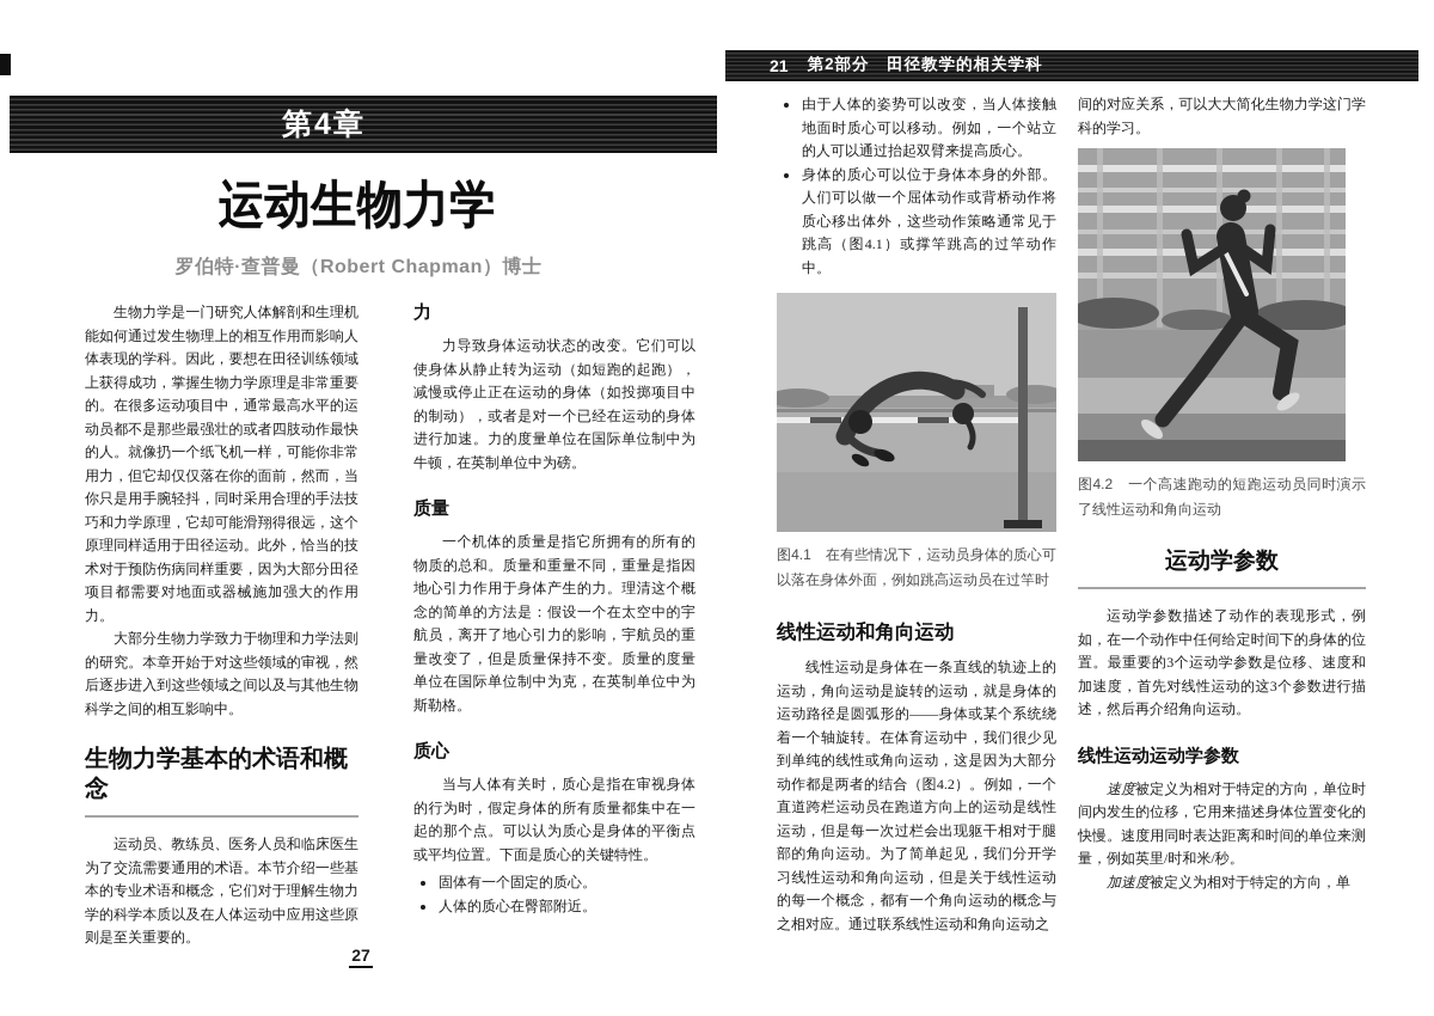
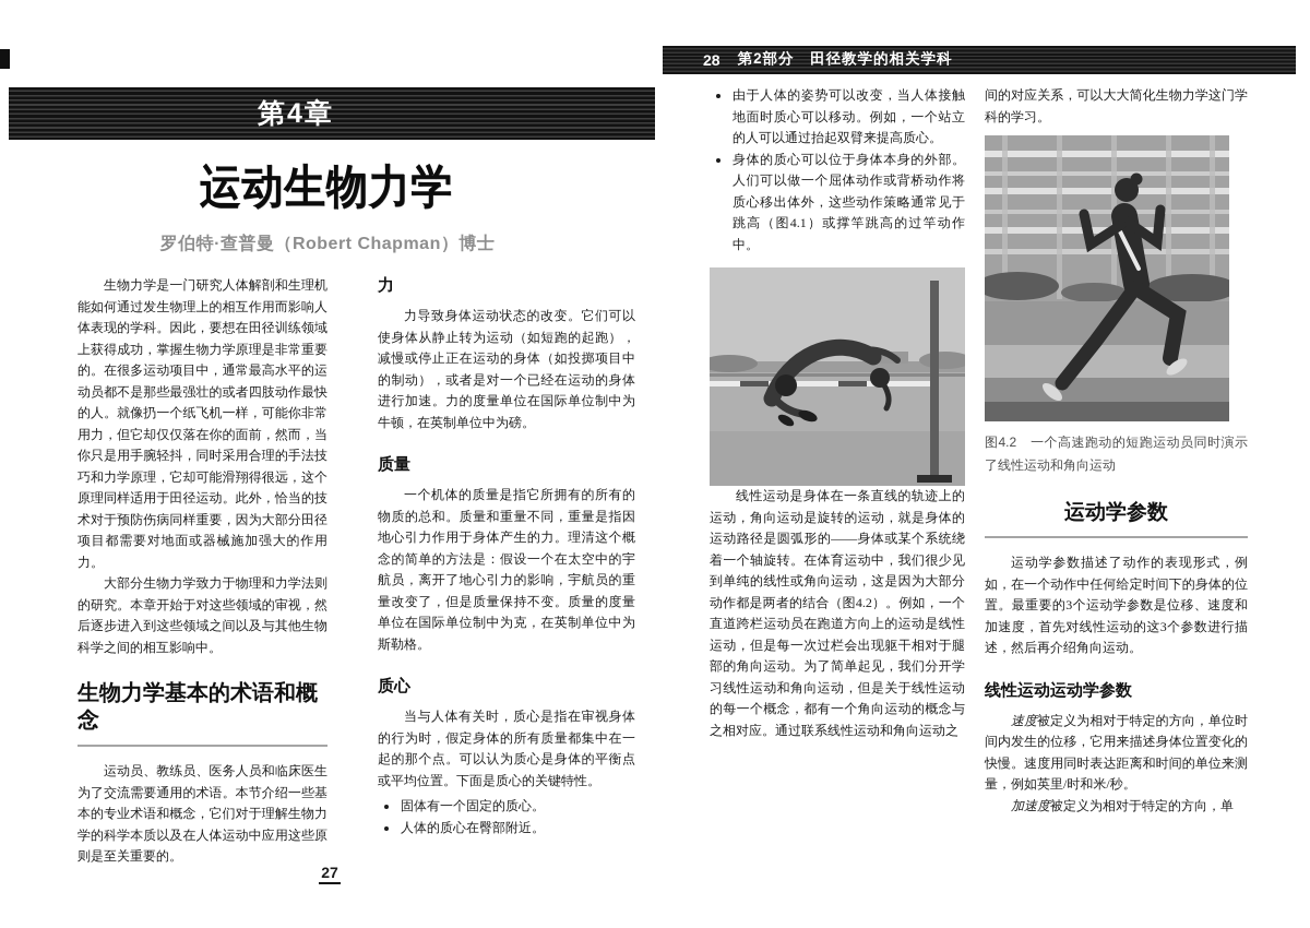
  第4章
  运动生物力学
  罗伯特·查普曼（Robert Chapman）博士
  生物力学是一门研究人体解剖和生理机能如何通过发生物理上的相互作用而影响人体表现的学科。因此，要想在田径训练领域上获得成功，掌握生物力学原理是非常重要的。在很多运动项目中，通常最高水平的运动员都不是那些最强壮的或者四肢动作最快的人。就像扔一个纸飞机一样，可能你非常用力，但它却仅仅落在你的面前，然而，当你只是用手腕轻抖，同时采用合理的手法技巧和力学原理，它却可能滑翔得很远，这个原理同样适用于田径运动。此外，恰当的技术对于预防伤病同样重要，因为大部分田径项目都需要对地面或器械施加强大的作用力。
  大部分生物力学致力于物理和力学法则的研究。本章开始于对这些领域的审视，然后逐步进入到这些领域之间以及与其他生物科学之间的相互影响中。
  生物力学基本的术语和概念
  运动员、教练员、医务人员和临床医生为了交流需要通用的术语。本节介绍一些基本的专业术语和概念，它们对于理解生物力学的科学本质以及在人体运动中应用这些原则是至关重要的。
  力
  力导致身体运动状态的改变。它们可以使身体从静止转为运动（如短跑的起跑），减慢或停止正在运动的身体（如投掷项目中的制动），或者是对一个已经在运动的身体进行加速。力的度量单位在国际单位制中为牛顿，在英制单位中为磅。
  质量
  一个机体的质量是指它所拥有的所有的物质的总和。质量和重量不同，重量是指因地心引力作用于身体产生的力。理清这个概念的简单的方法是：假设一个在太空中的宇航员，离开了地心引力的影响，宇航员的重量改变了，但是质量保持不变。质量的度量单位在国际单位制中为克，在英制单位中为斯勒格。
  质心
  当与人体有关时，质心是指在审视身体的行为时，假定身体的所有质量都集中在一起的那个点。可以认为质心是身体的平衡点或平均位置。下面是质心的关键特性。
  固体有一个固定的质心。
  人体的质心在臀部附近。
  27
- 21
+ 28
  第2部分 田径教学的相关学科
  由于人体的姿势可以改变，当人体接触地面时质心可以移动。例如，一个站立的人可以通过抬起双臂来提高质心。
  身体的质心可以位于身体本身的外部。人们可以做一个屈体动作或背桥动作将质心移出体外，这些动作策略通常见于跳高（图4.1）或撑竿跳高的过竿动作中。
- 图4.1 在有些情况下，运动员身体的质心可以落在身体外面，例如跳高运动员在过竿时
- 线性运动和角向运动
  线性运动是身体在一条直线的轨迹上的运动，角向运动是旋转的运动，就是身体的运动路径是圆弧形的——身体或某个系统绕着一个轴旋转。在体育运动中，我们很少见到单纯的线性或角向运动，这是因为大部分动作都是两者的结合（图4.2）。例如，一个直道跨栏运动员在跑道方向上的运动是线性运动，但是每一次过栏会出现躯干相对于腿部的角向运动。为了简单起见，我们分开学习线性运动和角向运动，但是关于线性运动的每一个概念，都有一个角向运动的概念与之相对应。通过联系线性运动和角向运动之
  间的对应关系，可以大大简化生物力学这门学科的学习。
  图4.2 一个高速跑动的短跑运动员同时演示了线性运动和角向运动
  运动学参数
  运动学参数描述了动作的表现形式，例如，在一个动作中任何给定时间下的身体的位置。最重要的3个运动学参数是位移、速度和加速度，首先对线性运动的这3个参数进行描述，然后再介绍角向运动。
  线性运动运动学参数
  速度被定义为相对于特定的方向，单位时间内发生的位移，它用来描述身体位置变化的快慢。速度用同时表达距离和时间的单位来测量，例如英里/时和米/秒。
  加速度被定义为相对于特定的方向，单
